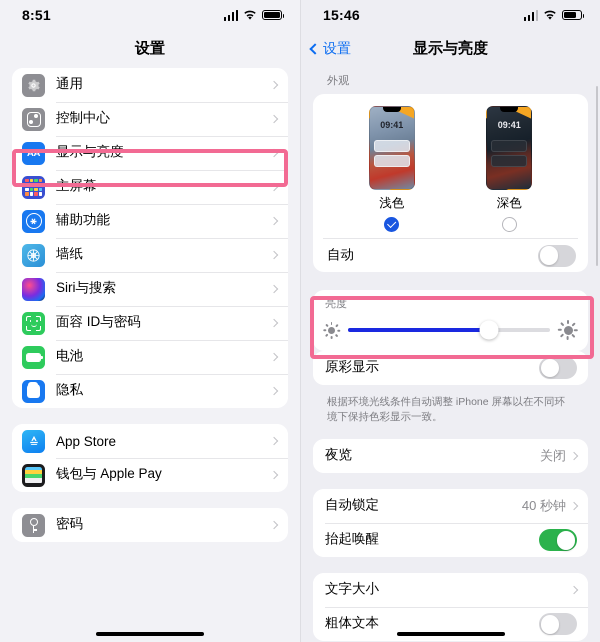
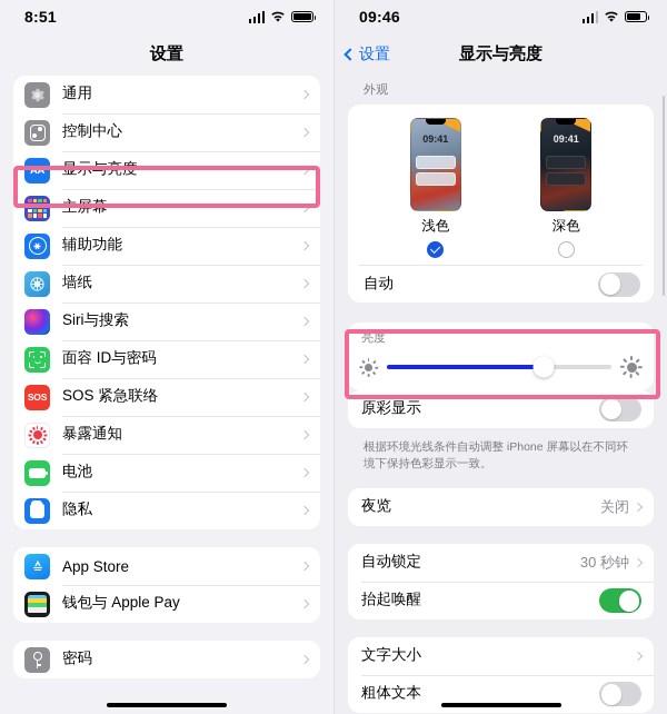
  8:51
  设置
  通用
  控制中心
  AA
  显示与亮度
  主屏幕
  ⚹
  辅助功能
  墙纸
  Siri与搜索
  面容 ID与密码
+ SOS
+ SOS 紧急联络
+ 暴露通知
  电池
  隐私
  App Store
  钱包与 Apple Pay
  密码
- 15:46
+ 09:46
  设置
  显示与亮度
  外观
  09:41
  浅色
  09:41
  深色
  自动
  亮度
  原彩显示
  根据环境光线条件自动调整 iPhone 屏幕以在不同环境下保持色彩显示一致。
  夜览
  关闭
  自动锁定
- 40 秒钟
+ 30 秒钟
  抬起唤醒
  文字大小
  粗体文本
